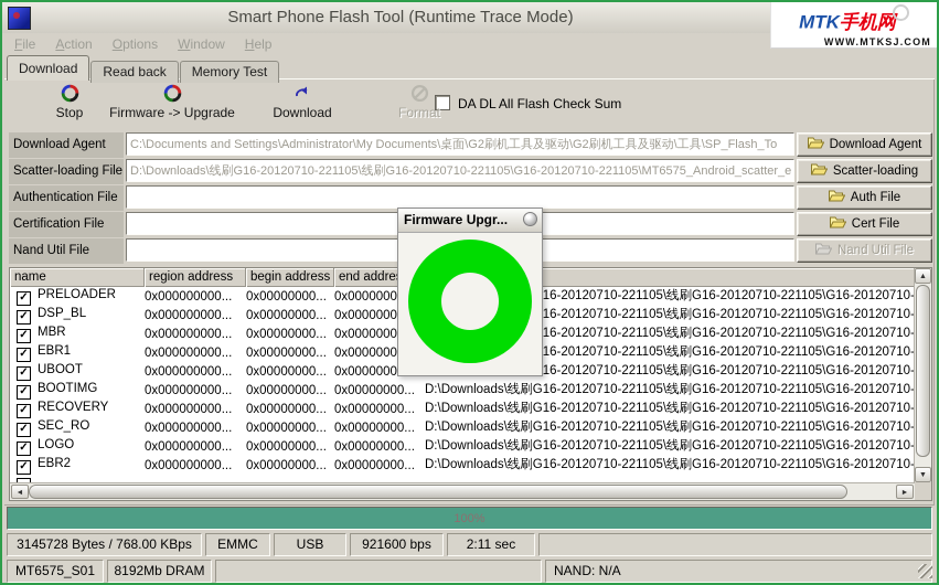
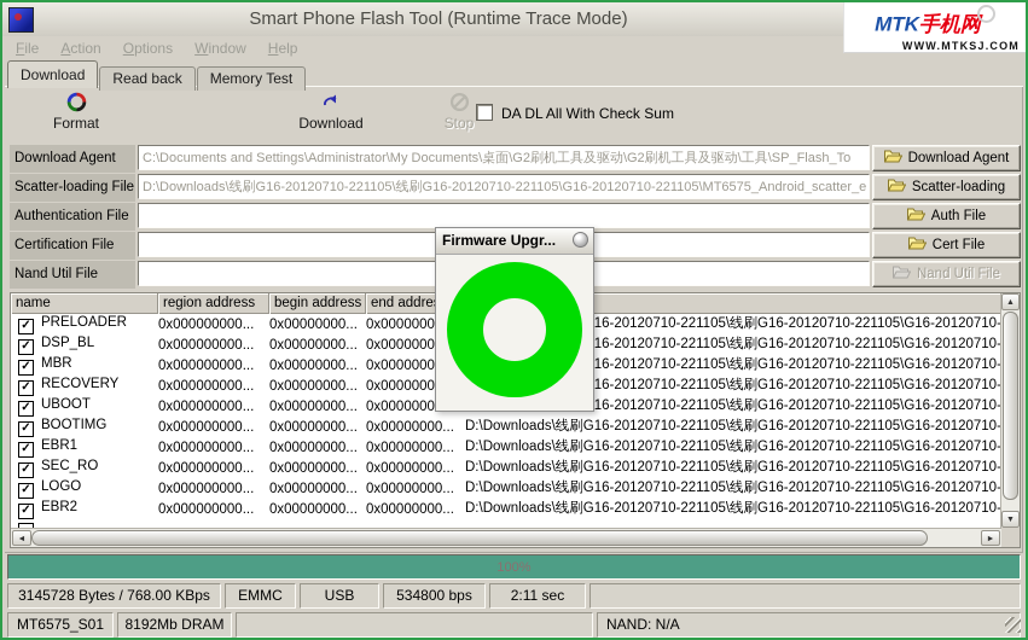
  Smart Phone Flash Tool (Runtime Trace Mode)
  MTK手机网
  WWW.MTKSJ.COM
  File Action Options Window Help
  Download Read back Memory Test
- DA DL All Flash Check Sum
+ DA DL All With Check Sum
- Stop
+ Format
- Firmware -> Upgrade
  Download
- Format
+ Stop
  Download Agent
  C:\Documents and Settings\Administrator\My Documents\桌面\G2刷机工具及驱动\G2刷机工具及驱动\工具\SP_Flash_To
  Download Agent
  Scatter-loading File
  D:\Downloads\线刷G16-20120710-221105\线刷G16-20120710-221105\G16-20120710-221105\MT6575_Android_scatter_e
  Scatter-loading
  Authentication File
  Auth File
  Certification File
  Cert File
  Nand Util File
  Nand Util File
  name
  region address
  begin address
  end addre
  ✓ PRELOADER
  0x000000000...
  0x00000000...
  16-20120710-221105\线刷G16-20120710-221105\G16-20120710-
  ✓ DSP_BL
  0x000000000...
  0x00000000...
  16-20120710-221105\线刷G16-20120710-221105\G16-20120710-
  ✓ MBR
  0x000000000...
  0x00000000...
  16-20120710-221105\线刷G16-20120710-221105\G16-20120710-
- ✓ EBR1
+ ✓ RECOVERY
  0x000000000...
  0x00000000...
  16-20120710-221105\线刷G16-20120710-221105\G16-20120710-
  ✓ UBOOT
  0x000000000...
  0x00000000...
  16-20120710-221105\线刷G16-20120710-221105\G16-20120710-
  ✓ BOOTIMG
  0x000000000...
  0x00000000...
  0x00000000...
  D:\Downloads\线刷G16-20120710-221105\线刷G16-20120710-221105\G16-20120710-
- ✓ RECOVERY
+ ✓ EBR1
  0x000000000...
  0x00000000...
  0x00000000...
  D:\Downloads\线刷G16-20120710-221105\线刷G16-20120710-221105\G16-20120710-
  ✓ SEC_RO
  0x000000000...
  0x00000000...
  0x00000000...
  D:\Downloads\线刷G16-20120710-221105\线刷G16-20120710-221105\G16-20120710-
  ✓ LOGO
  0x000000000...
  0x00000000...
  0x00000000...
  D:\Downloads\线刷G16-20120710-221105\线刷G16-20120710-221105\G16-20120710-
  ✓ EBR2
  0x000000000...
  0x00000000...
  0x00000000...
  D:\Downloads\线刷G16-20120710-221105\线刷G16-20120710-221105\G16-20120710-
  Firmware Upgr...
  100%
  3145728 Bytes / 768.00 KBps
  EMMC
  USB
- 921600 bps
+ 534800 bps
  2:11 sec
  MT6575_S01
  8192Mb DRAM
  NAND: N/A
